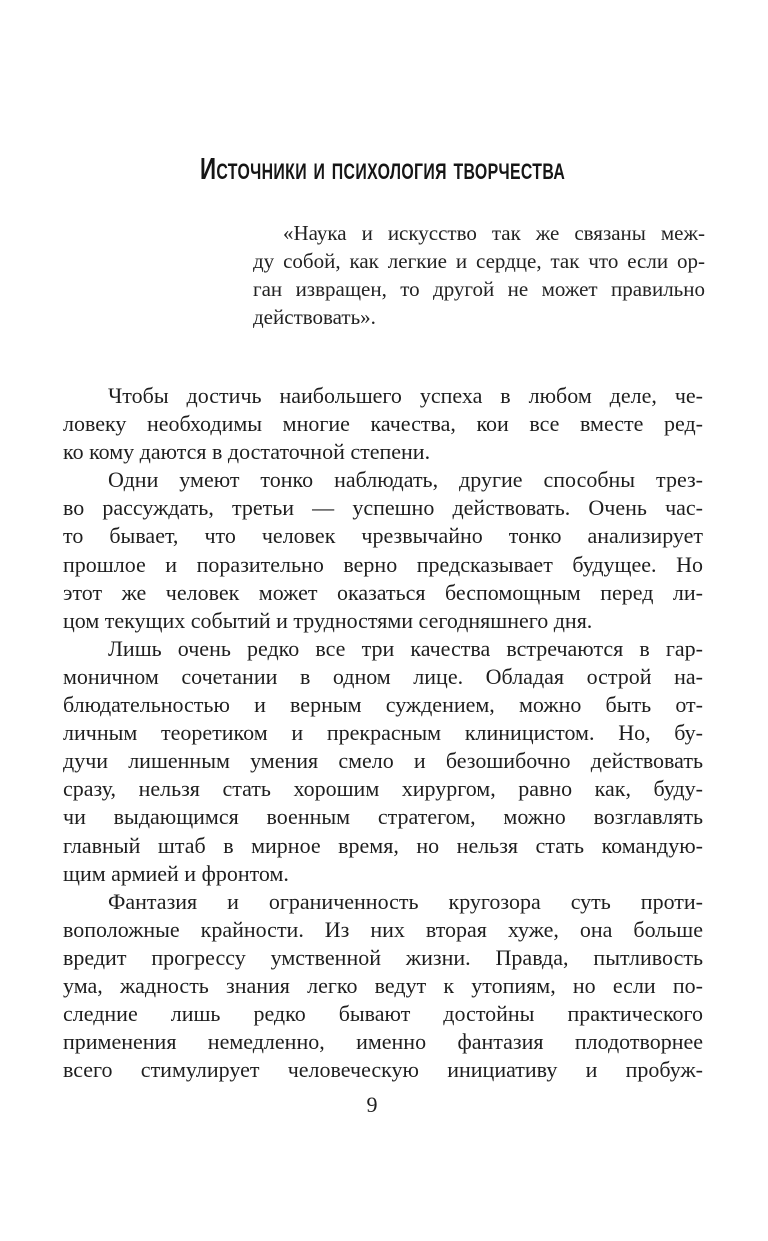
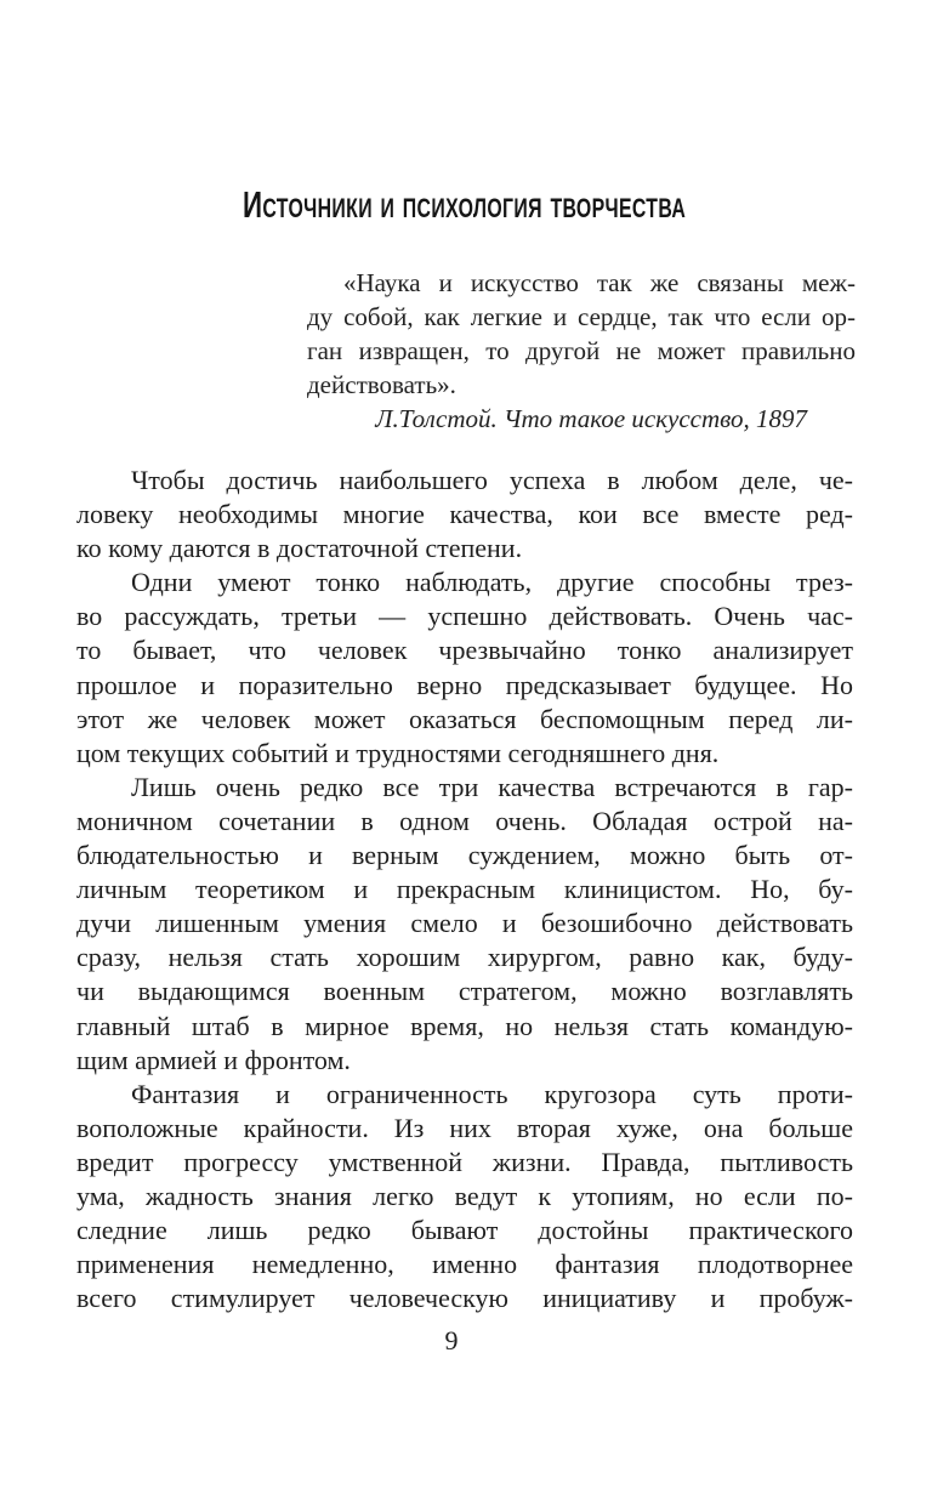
  Источники и психология творчества
  «Наука и искусство так же связаны меж-
  ду собой, как легкие и сердце, так что если ор-
  ган извращен, то другой не может правильно
  действовать».
+ Л.Толстой. Что такое искусство, 1897
  Чтобы достичь наибольшего успеха в любом деле, че-
  ловеку необходимы многие качества, кои все вместе ред-
  ко кому даются в достаточной степени.
  Одни умеют тонко наблюдать, другие способны трез-
  во рассуждать, третьи — успешно действовать. Очень час-
  то бывает, что человек чрезвычайно тонко анализирует
  прошлое и поразительно верно предсказывает будущее. Но
  этот же человек может оказаться беспомощным перед ли-
  цом текущих событий и трудностями сегодняшнего дня.
  Лишь очень редко все три качества встречаются в гар-
- моничном сочетании в одном лице. Обладая острой на-
+ моничном сочетании в одном очень. Обладая острой на-
  блюдательностью и верным суждением, можно быть от-
  личным теоретиком и прекрасным клиницистом. Но, бу-
  дучи лишенным умения смело и безошибочно действовать
  сразу, нельзя стать хорошим хирургом, равно как, буду-
  чи выдающимся военным стратегом, можно возглавлять
  главный штаб в мирное время, но нельзя стать командую-
  щим армией и фронтом.
  Фантазия и ограниченность кругозора суть проти-
  воположные крайности. Из них вторая хуже, она больше
  вредит прогрессу умственной жизни. Правда, пытливость
  ума, жадность знания легко ведут к утопиям, но если по-
  следние лишь редко бывают достойны практического
  применения немедленно, именно фантазия плодотворнее
  всего стимулирует человеческую инициативу и пробуж-
  9
